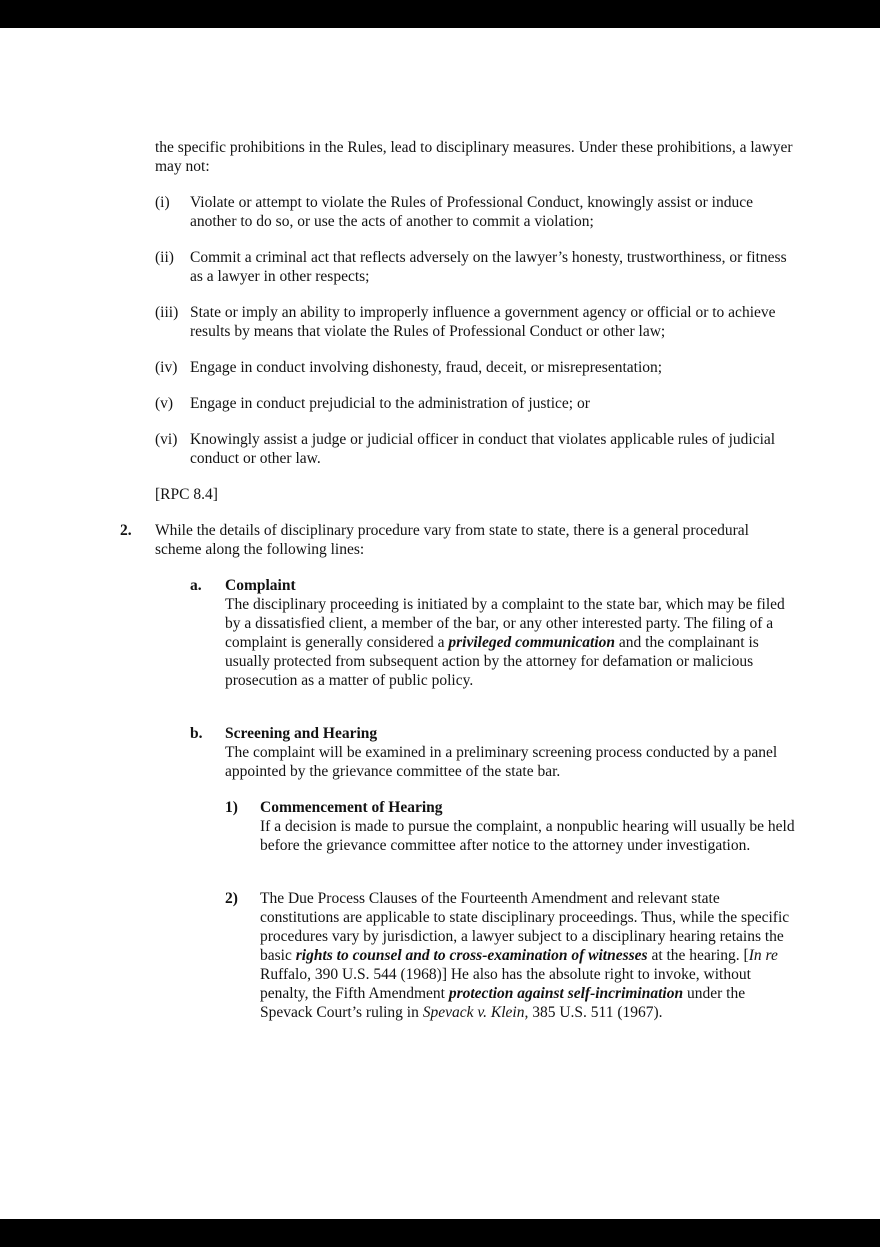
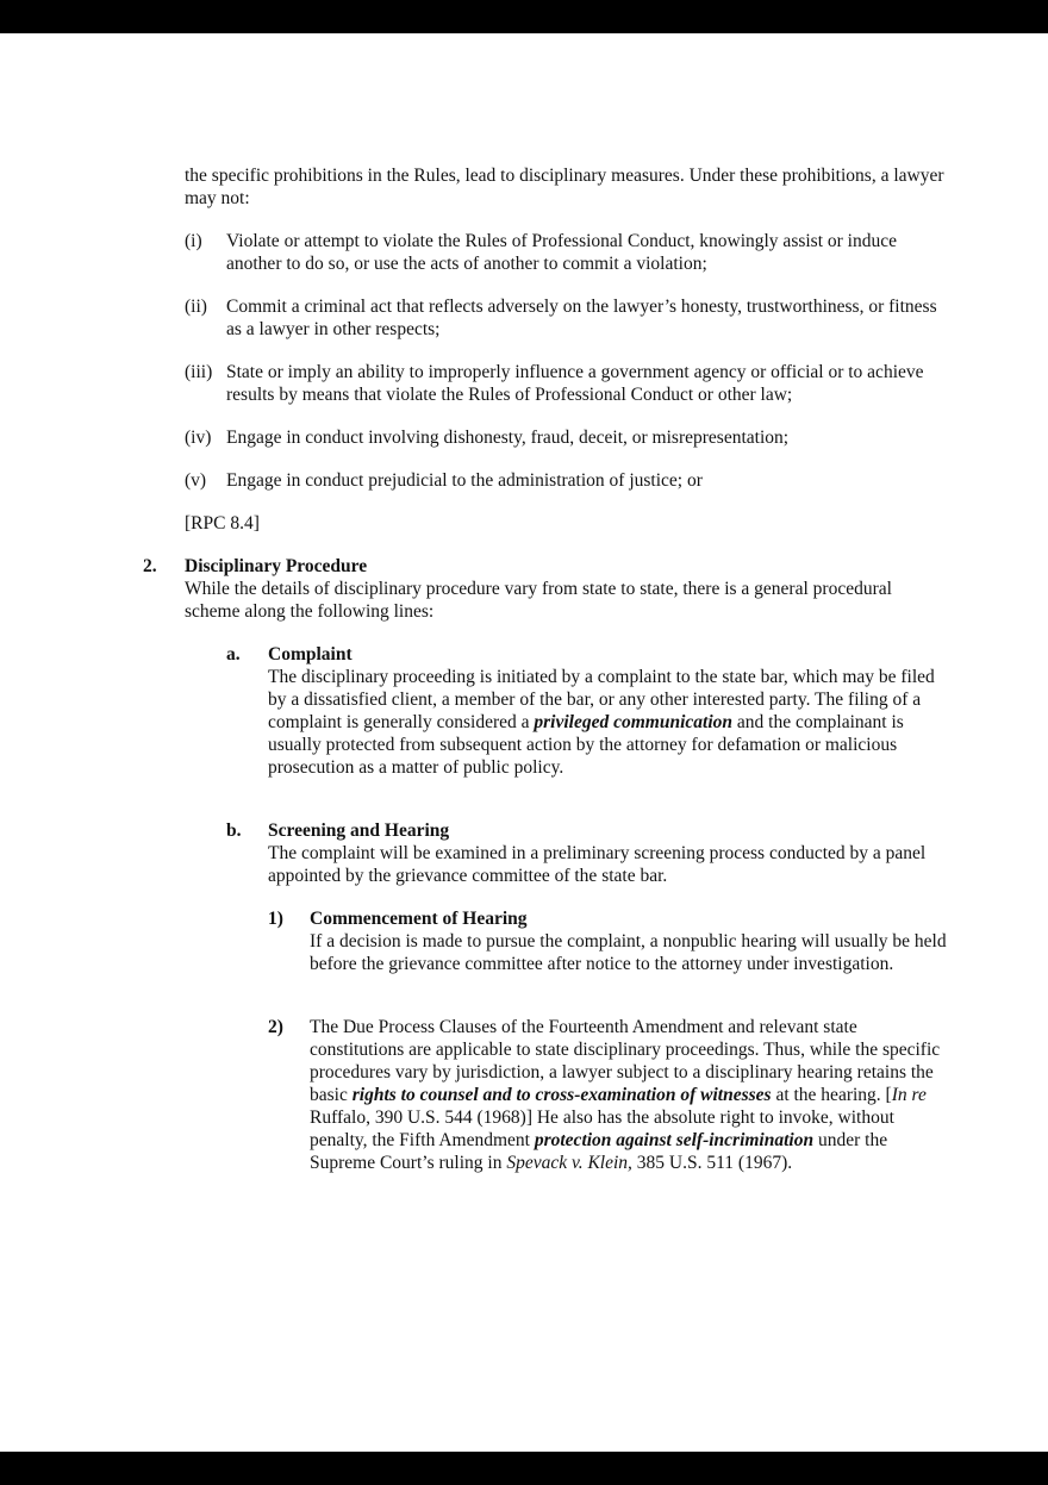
  the specific prohibitions in the Rules, lead to disciplinary measures. Under these prohibitions, a lawyer may not:
  (i)
  Violate or attempt to violate the Rules of Professional Conduct, knowingly assist or induce another to do so, or use the acts of another to commit a violation;
  (ii)
  Commit a criminal act that reflects adversely on the lawyer’s honesty, trustworthiness, or fitness as a lawyer in other respects;
  (iii)
  State or imply an ability to improperly influence a government agency or official or to achieve results by means that violate the Rules of Professional Conduct or other law;
  (iv)
  Engage in conduct involving dishonesty, fraud, deceit, or misrepresentation;
  (v)
  Engage in conduct prejudicial to the administration of justice; or
- (vi)
- Knowingly assist a judge or judicial officer in conduct that violates applicable rules of judicial conduct or other law.
  [RPC 8.4]
  2.
+ Disciplinary Procedure
  While the details of disciplinary procedure vary from state to state, there is a general procedural scheme along the following lines:
  a.
  Complaint
  The disciplinary proceeding is initiated by a complaint to the state bar, which may be filed by a dissatisfied client, a member of the bar, or any other interested party. The filing of a complaint is generally considered a privileged communication and the complainant is usually protected from subsequent action by the attorney for defamation or malicious prosecution as a matter of public policy.
  b.
  Screening and Hearing
  The complaint will be examined in a preliminary screening process conducted by a panel appointed by the grievance committee of the state bar.
  1)
  Commencement of Hearing
  If a decision is made to pursue the complaint, a nonpublic hearing will usually be held before the grievance committee after notice to the attorney under investigation.
  2)
- The Due Process Clauses of the Fourteenth Amendment and relevant state constitutions are applicable to state disciplinary proceedings. Thus, while the specific procedures vary by jurisdiction, a lawyer subject to a disciplinary hearing retains the basic rights to counsel and to cross-examination of witnesses at the hearing. [In re Ruffalo, 390 U.S. 544 (1968)] He also has the absolute right to invoke, without penalty, the Fifth Amendment protection against self-incrimination under the Spevack Court’s ruling in Spevack v. Klein, 385 U.S. 511 (1967).
+ The Due Process Clauses of the Fourteenth Amendment and relevant state constitutions are applicable to state disciplinary proceedings. Thus, while the specific procedures vary by jurisdiction, a lawyer subject to a disciplinary hearing retains the basic rights to counsel and to cross-examination of witnesses at the hearing. [In re Ruffalo, 390 U.S. 544 (1968)] He also has the absolute right to invoke, without penalty, the Fifth Amendment protection against self-incrimination under the Supreme Court’s ruling in Spevack v. Klein, 385 U.S. 511 (1967).
